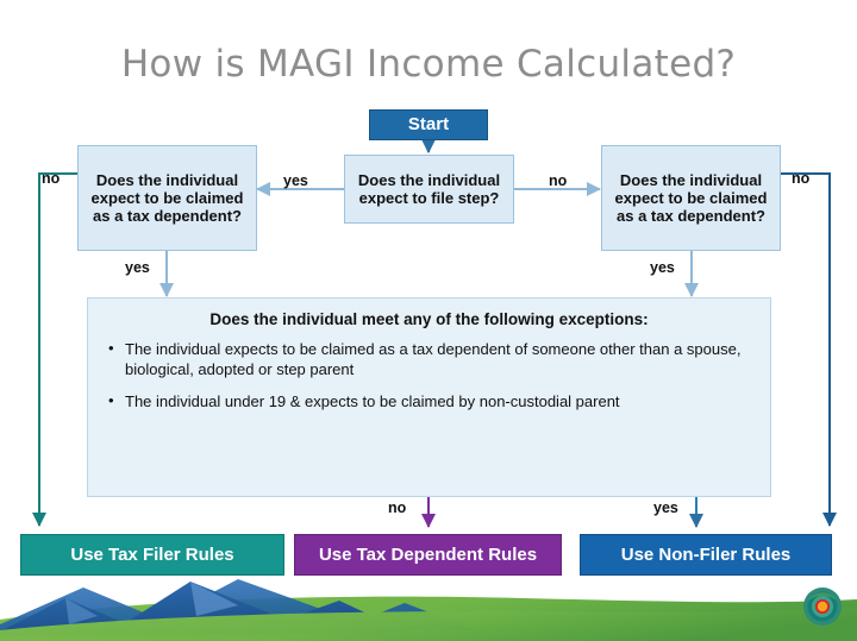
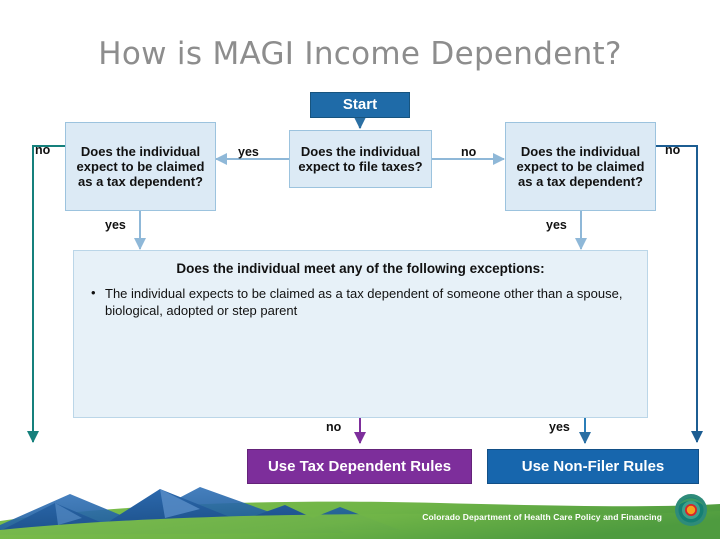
- How is MAGI Income Calculated?
+ How is MAGI Income Dependent?
  Start
- Does the individual expect to file step?
+ Does the individual expect to file taxes?
  Does the individual expect to be claimed as a tax dependent?
  Does the individual expect to be claimed as a tax dependent?
  Does the individual meet any of the following exceptions:
  The individual expects to be claimed as a tax dependent of someone other than a spouse, biological, adopted or step parent
- The individual under 19 & expects to be claimed by non-custodial parent
- Use Tax Filer Rules
  Use Tax Dependent Rules
  Use Non-Filer Rules
  yes
  no
  no
  yes
  no
  yes
  no
  yes
+ Colorado Department of Health Care Policy and Financing
